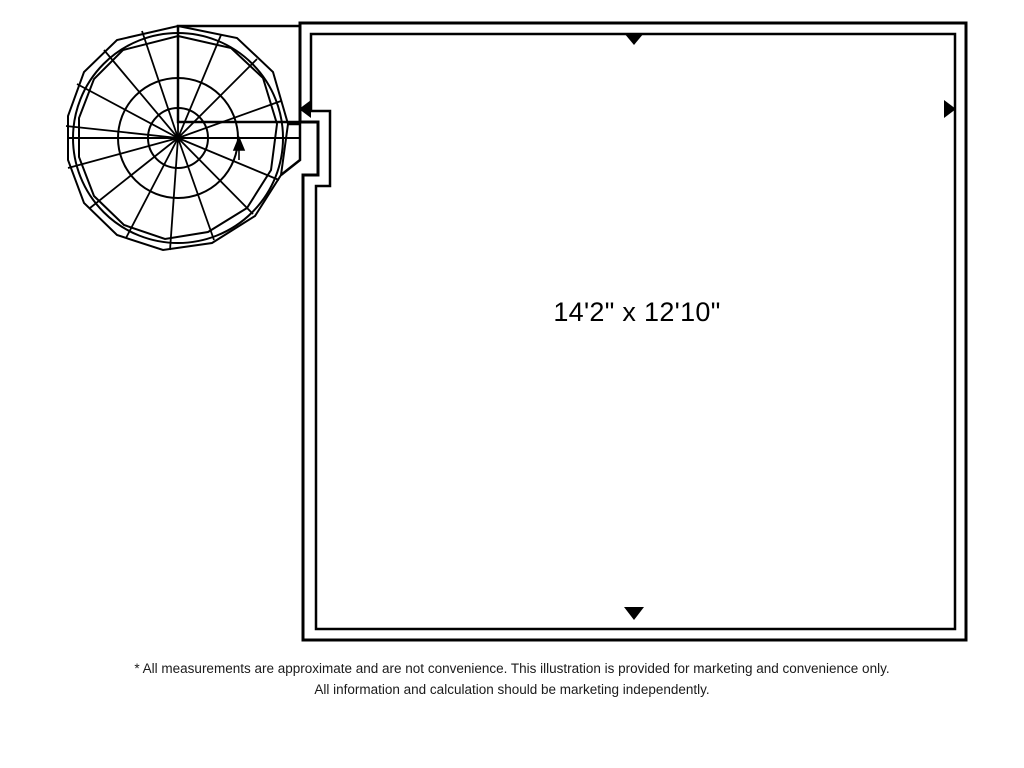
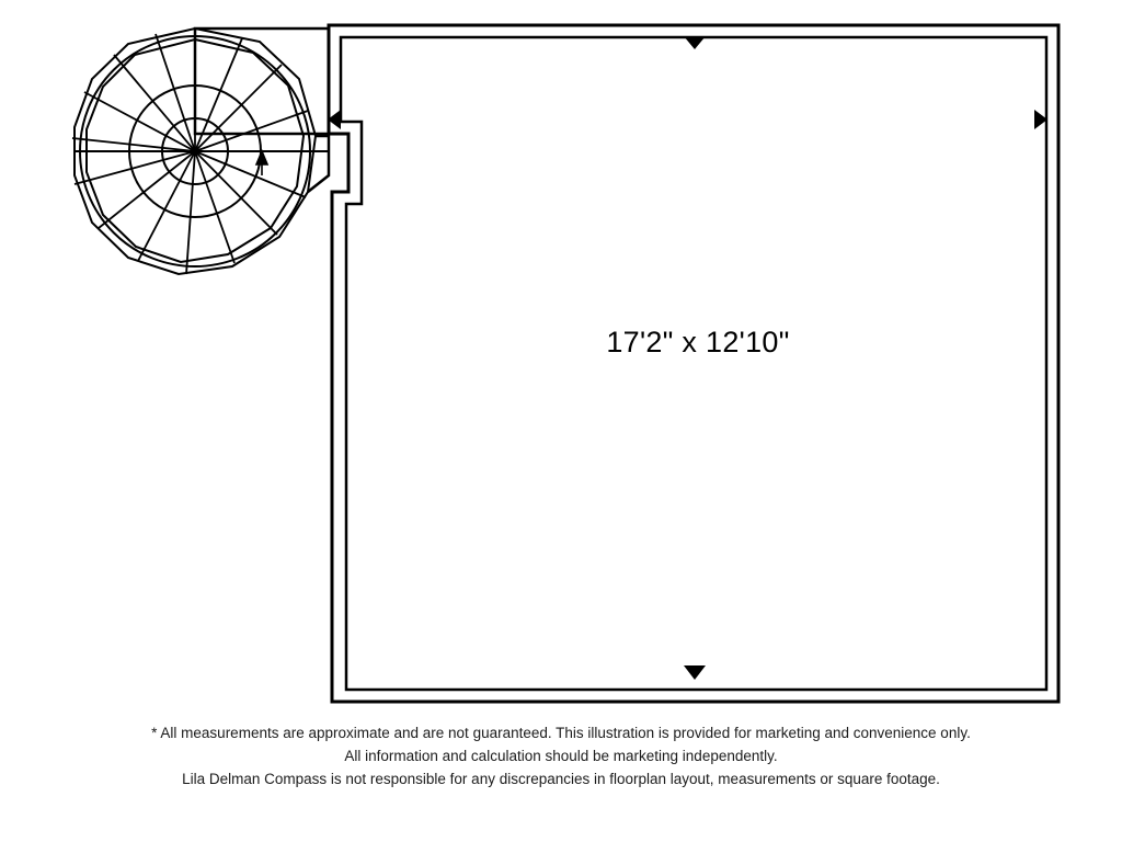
- 14'2" x 12'10"
+ 17'2" x 12'10"
- * All measurements are approximate and are not convenience. This illustration is provided for marketing and convenience only.
+ * All measurements are approximate and are not guaranteed. This illustration is provided for marketing and convenience only.
  All information and calculation should be marketing independently.
+ Lila Delman Compass is not responsible for any discrepancies in floorplan layout, measurements or square footage.
